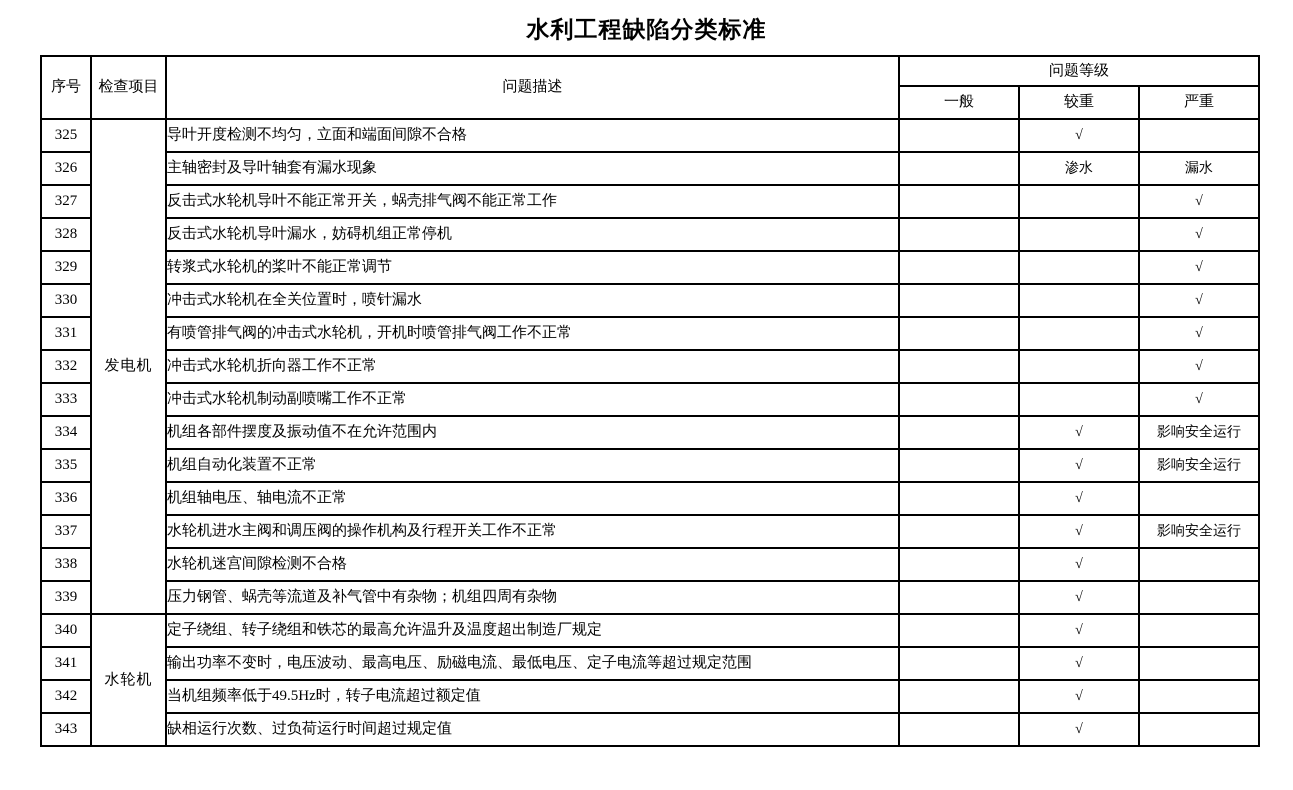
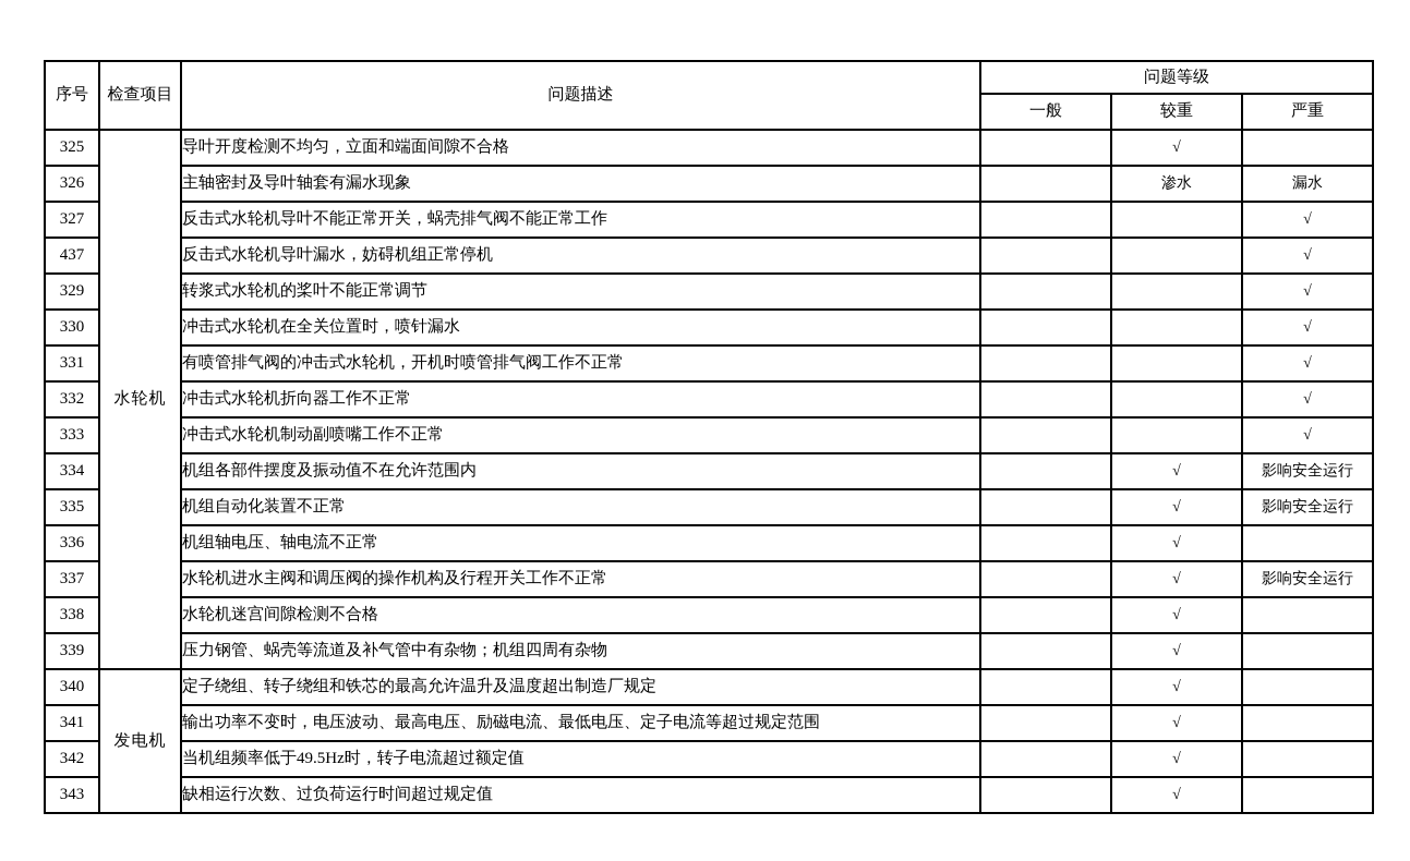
- 水利工程缺陷分类标准
  序号	检查项目	问题描述	问题等级
  一般	较重	严重
- 325	发电机	导叶开度检测不均匀，立面和端面间隙不合格		√
+ 325	水轮机	导叶开度检测不均匀，立面和端面间隙不合格		√
  326	主轴密封及导叶轴套有漏水现象		渗水	漏水
  327	反击式水轮机导叶不能正常开关，蜗壳排气阀不能正常工作			√
- 328	反击式水轮机导叶漏水，妨碍机组正常停机			√
+ 437	反击式水轮机导叶漏水，妨碍机组正常停机			√
  329	转浆式水轮机的桨叶不能正常调节			√
  330	冲击式水轮机在全关位置时，喷针漏水			√
  331	有喷管排气阀的冲击式水轮机，开机时喷管排气阀工作不正常			√
  332	冲击式水轮机折向器工作不正常			√
  333	冲击式水轮机制动副喷嘴工作不正常			√
  334	机组各部件摆度及振动值不在允许范围内		√	影响安全运行
  335	机组自动化装置不正常		√	影响安全运行
  336	机组轴电压、轴电流不正常		√
  337	水轮机进水主阀和调压阀的操作机构及行程开关工作不正常		√	影响安全运行
  338	水轮机迷宫间隙检测不合格		√
  339	压力钢管、蜗壳等流道及补气管中有杂物；机组四周有杂物		√
- 340	水轮机	定子绕组、转子绕组和铁芯的最高允许温升及温度超出制造厂规定		√
+ 340	发电机	定子绕组、转子绕组和铁芯的最高允许温升及温度超出制造厂规定		√
  341	输出功率不变时，电压波动、最高电压、励磁电流、最低电压、定子电流等超过规定范围		√
  342	当机组频率低于49.5Hz时，转子电流超过额定值		√
  343	缺相运行次数、过负荷运行时间超过规定值		√
